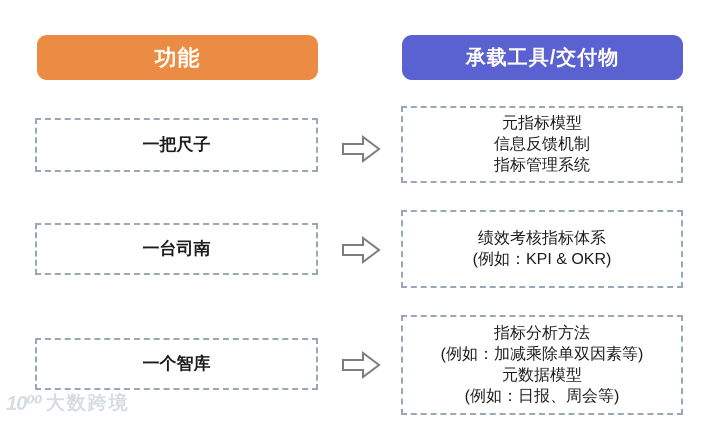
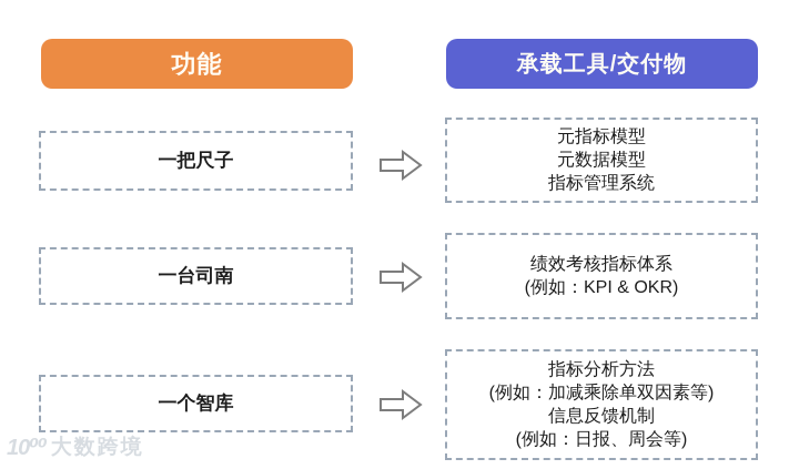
  功能
  承载工具/交付物
  一把尺子
  元指标模型
- 信息反馈机制
+ 元数据模型
  指标管理系统
  一台司南
  绩效考核指标体系
  (例如：KPI & OKR)
  一个智库
  指标分析方法
  (例如：加减乘除单双因素等)
- 元数据模型
+ 信息反馈机制
  (例如：日报、周会等)
  10⁰⁰
  大数跨境
